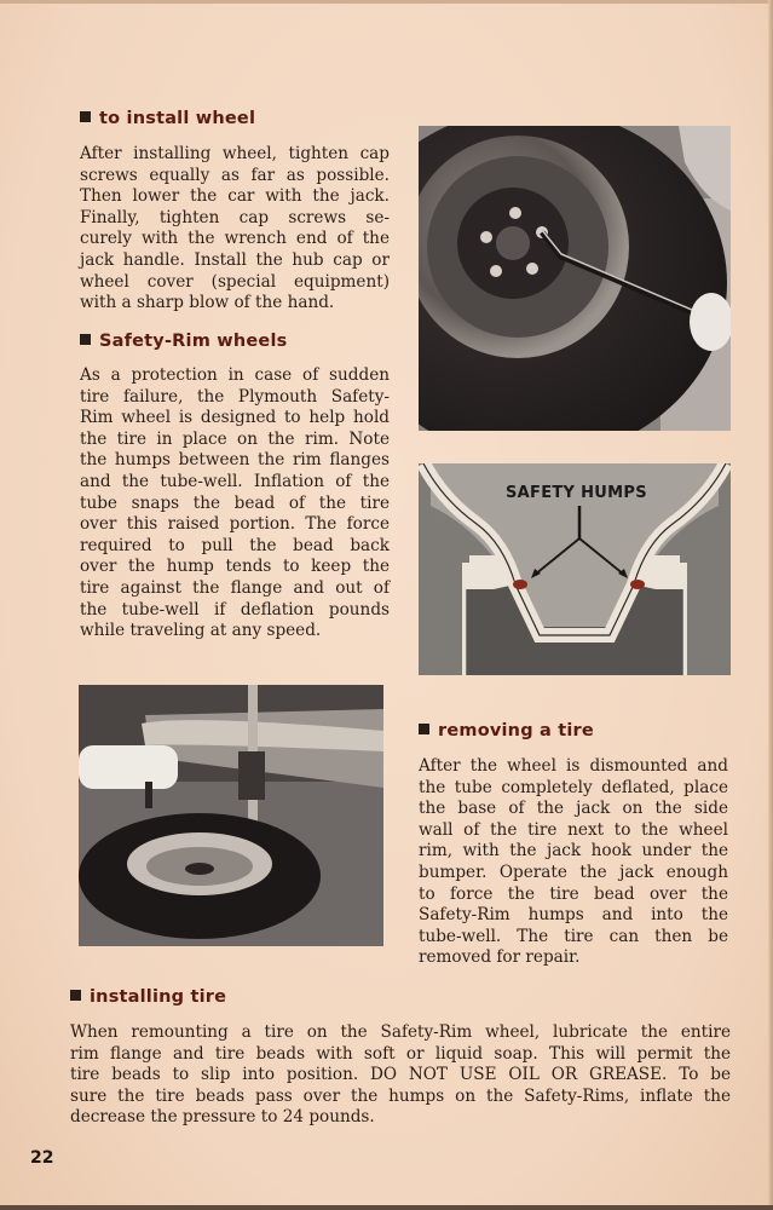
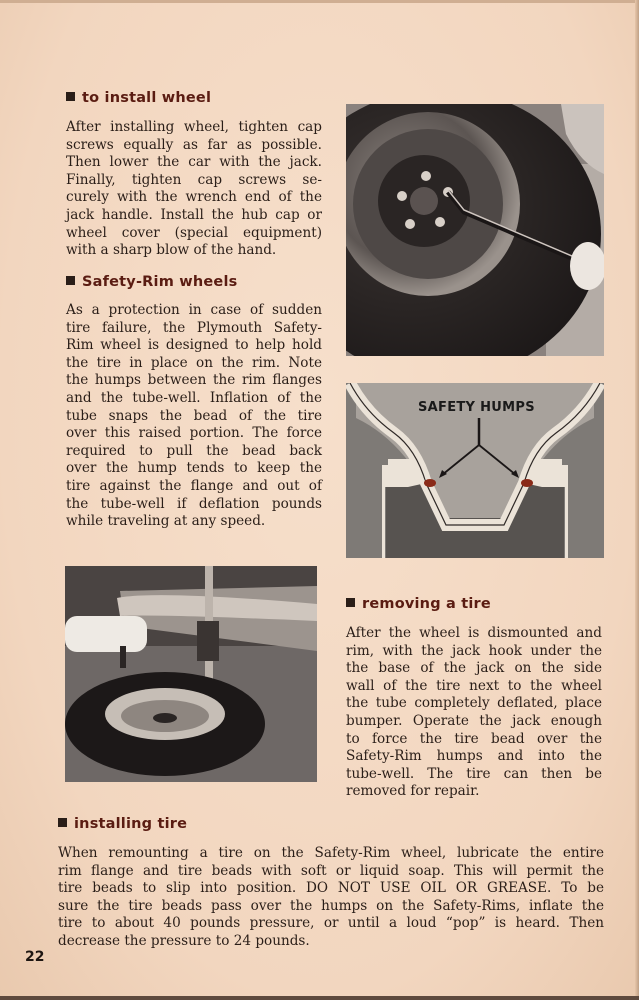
  to install wheel
  After installing wheel, tighten cap
  screws equally as far as possible.
  Then lower the car with the jack.
  Finally, tighten cap screws se-
  curely with the wrench end of the
  jack handle. Install the hub cap or
  wheel cover (special equipment)
  with a sharp blow of the hand.
  Safety-Rim wheels
  As a protection in case of sudden
  tire failure, the Plymouth Safety-
  Rim wheel is designed to help hold
  the tire in place on the rim. Note
  the humps between the rim flanges
  and the tube-well. Inflation of the
  tube snaps the bead of the tire
  over this raised portion. The force
  required to pull the bead back
  over the hump tends to keep the
  tire against the flange and out of
  the tube-well if deflation pounds
  while traveling at any speed.
  SAFETY HUMPS
  removing a tire
  After the wheel is dismounted and
- the tube completely deflated, place
+ rim, with the jack hook under the
  the base of the jack on the side
  wall of the tire next to the wheel
- rim, with the jack hook under the
+ the tube completely deflated, place
  bumper. Operate the jack enough
  to force the tire bead over the
  Safety-Rim humps and into the
  tube-well. The tire can then be
  removed for repair.
  installing tire
  When remounting a tire on the Safety-Rim wheel, lubricate the entire
  rim flange and tire beads with soft or liquid soap. This will permit the
  tire beads to slip into position. DO NOT USE OIL OR GREASE. To be
  sure the tire beads pass over the humps on the Safety-Rims, inflate the
+ tire to about 40 pounds pressure, or until a loud “pop” is heard. Then
  decrease the pressure to 24 pounds.
  22
